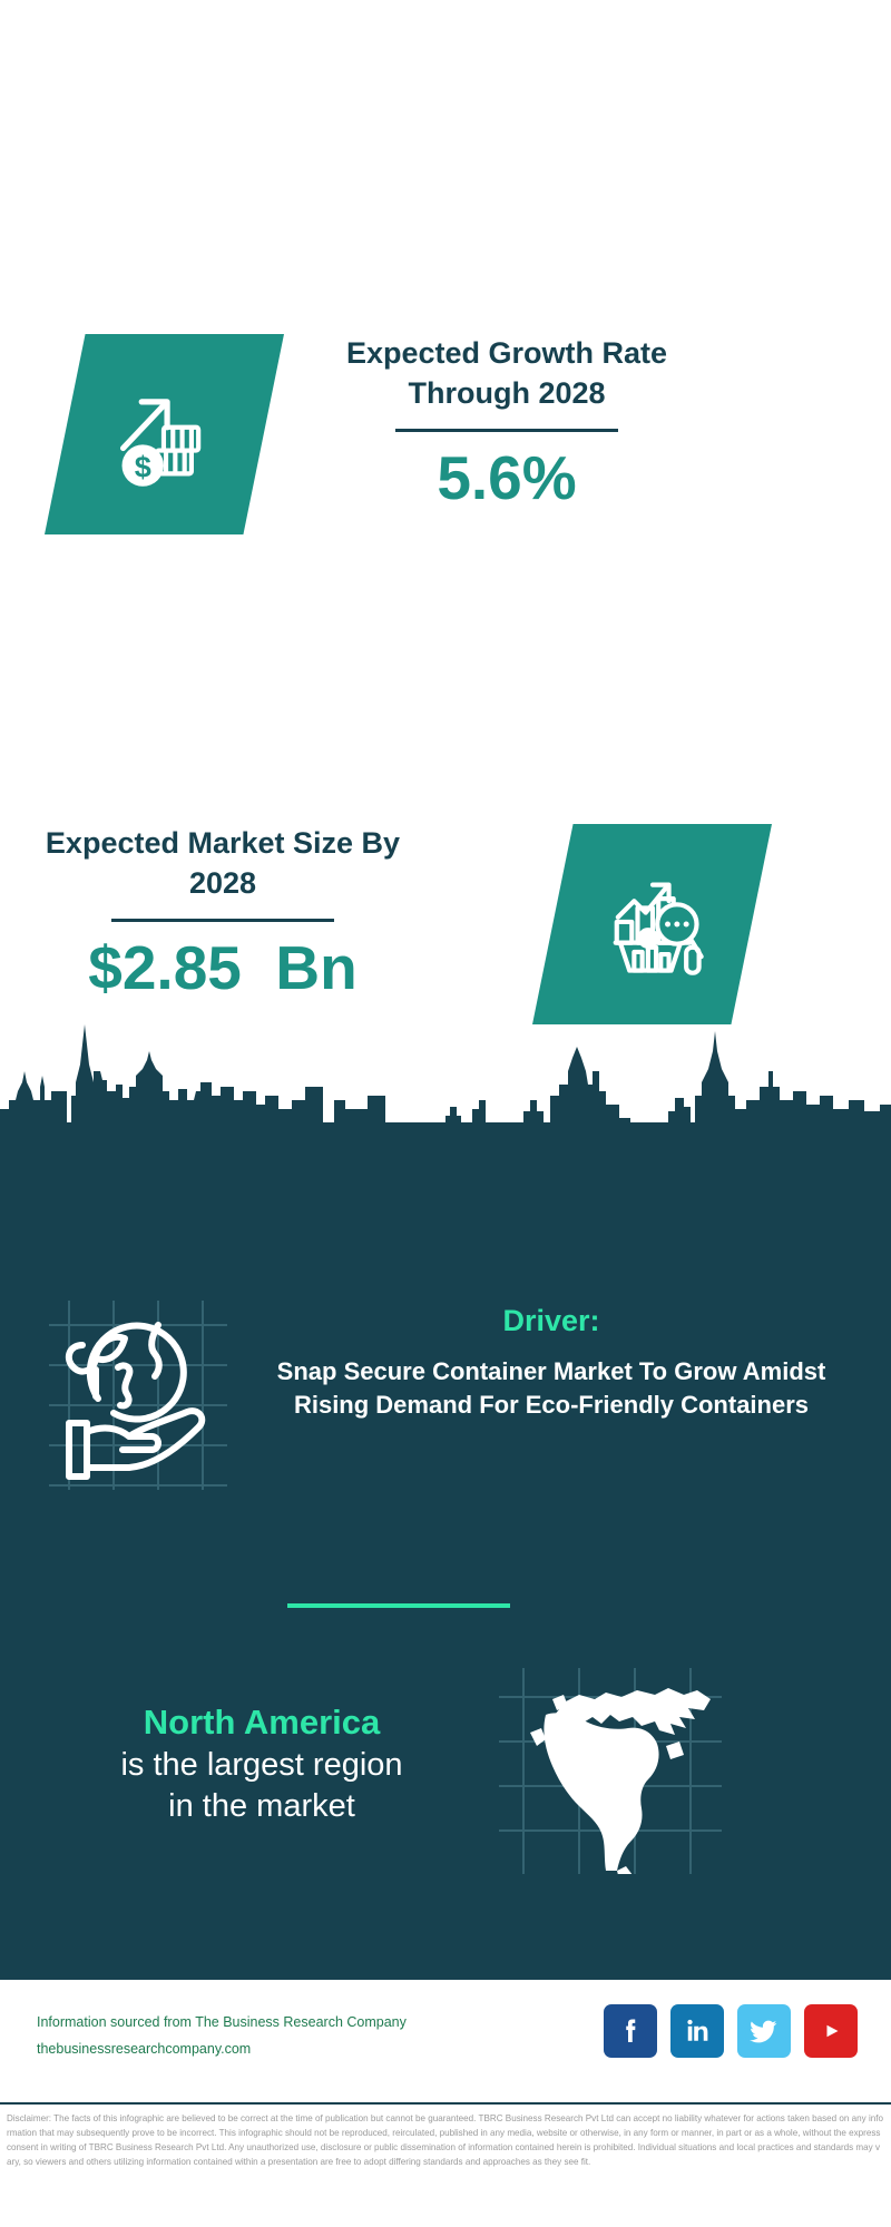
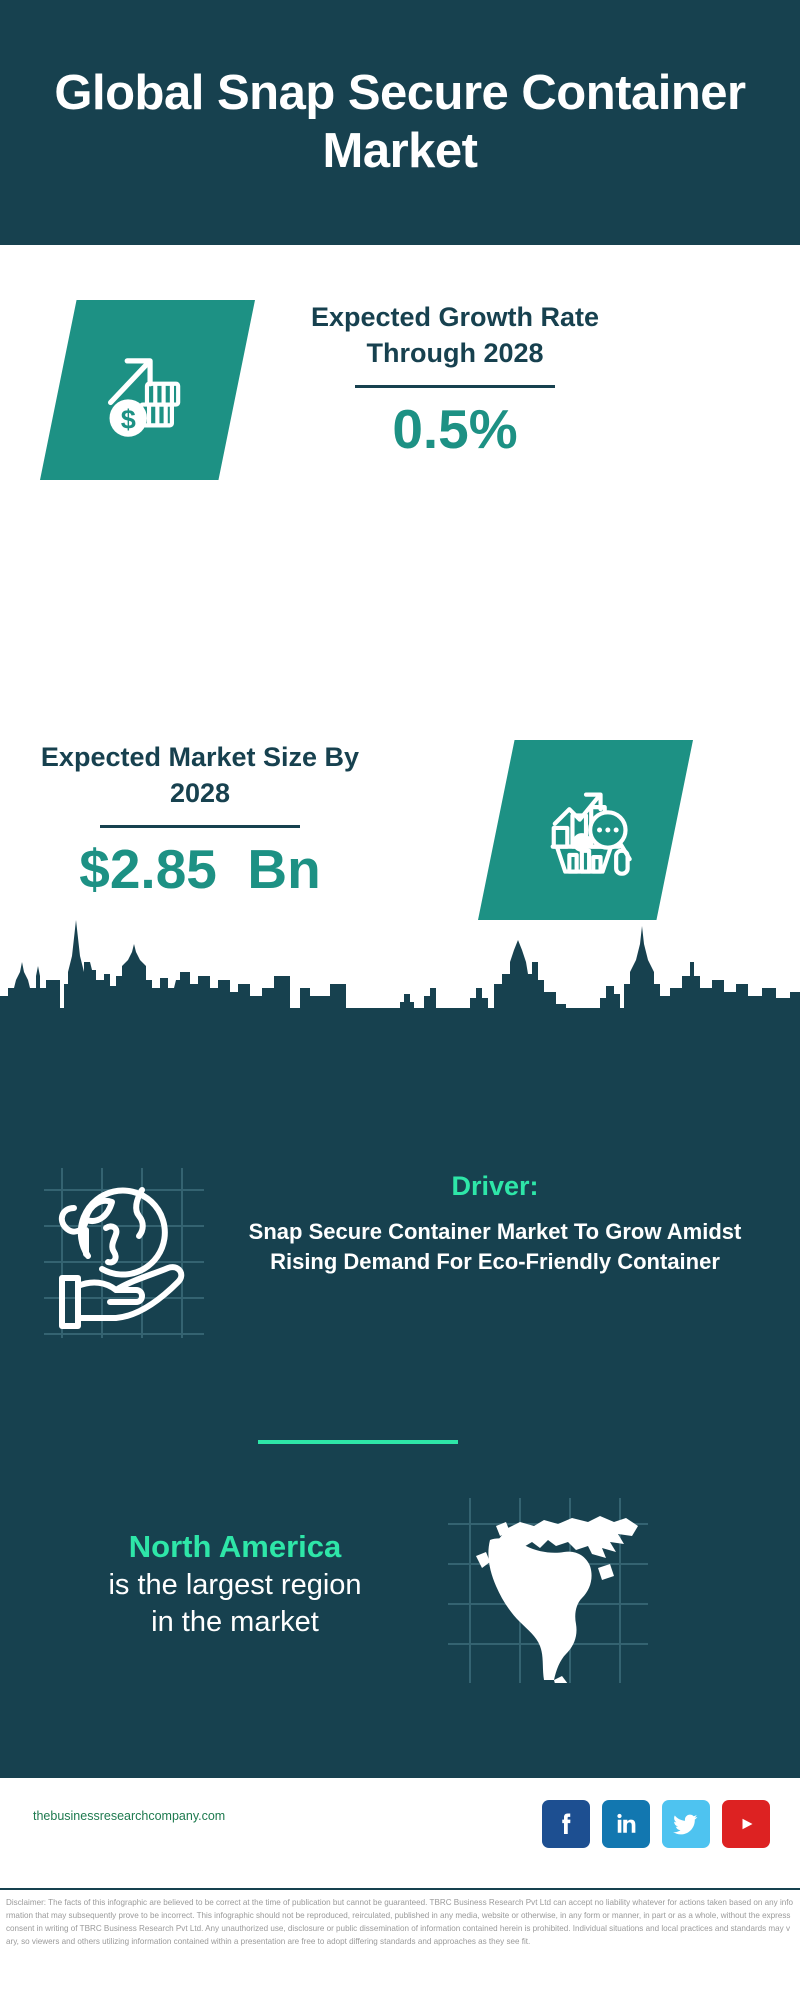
+ Global Snap Secure Container Market
  $
  Expected Growth Rate Through 2028
- 5.6%
+ 0.5%
  Expected Market Size By 2028
  $2.85 Bn
  Driver:
- Snap Secure Container Market To Grow Amidst Rising Demand For Eco-Friendly Containers
+ Snap Secure Container Market To Grow Amidst Rising Demand For Eco-Friendly Container
  North America
  is the largest region
  in the market
- Information sourced from The Business Research Company
  thebusinessresearchcompany.com
  Disclaimer: The facts of this infographic are believed to be correct at the time of publication but cannot be guaranteed. TBRC Business Research Pvt Ltd can accept no liability whatever for actions taken based on any information that may subsequently prove to be incorrect. This infographic should not be reproduced, reirculated, published in any media, website or otherwise, in any form or manner, in part or as a whole, without the express consent in writing of TBRC Business Research Pvt Ltd. Any unauthorized use, disclosure or public dissemination of information contained herein is prohibited. Individual situations and local practices and standards may vary, so viewers and others utilizing information contained within a presentation are free to adopt differing standards and approaches as they see fit.
